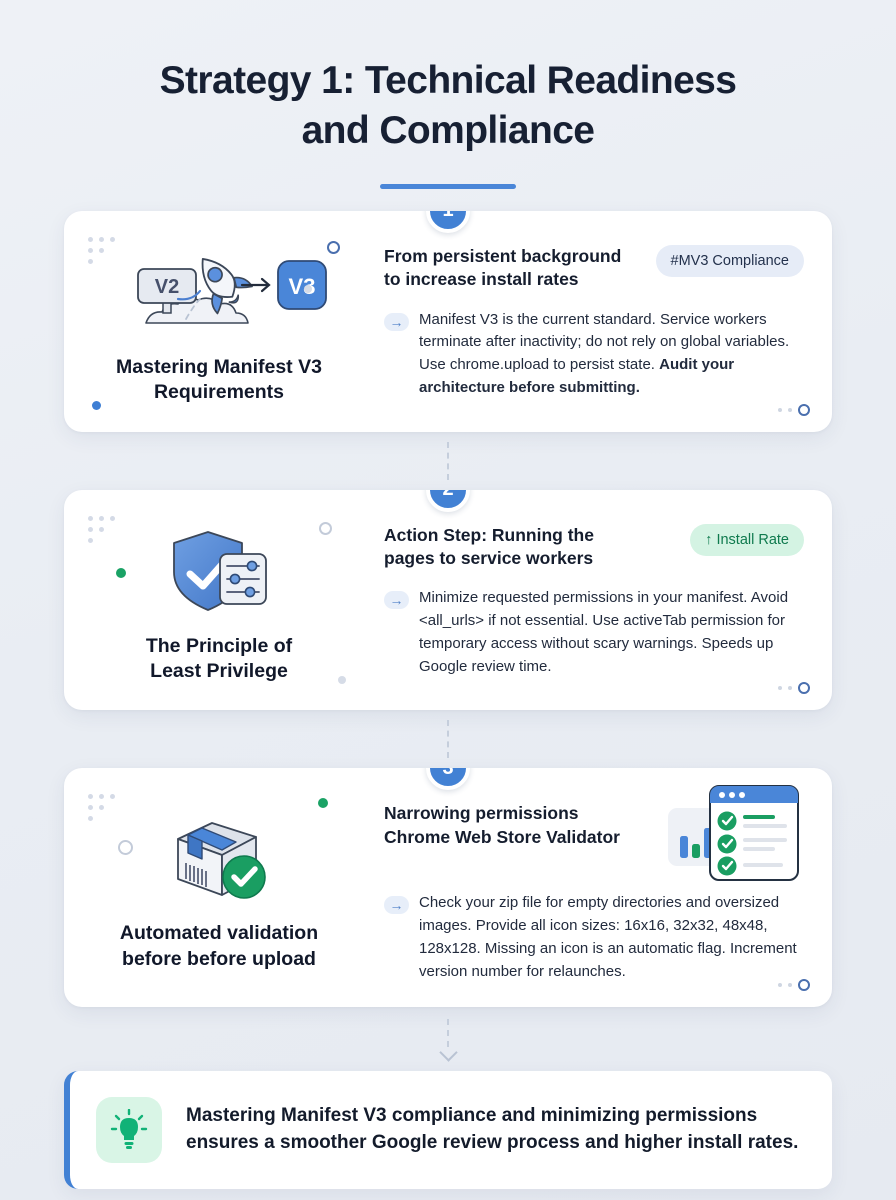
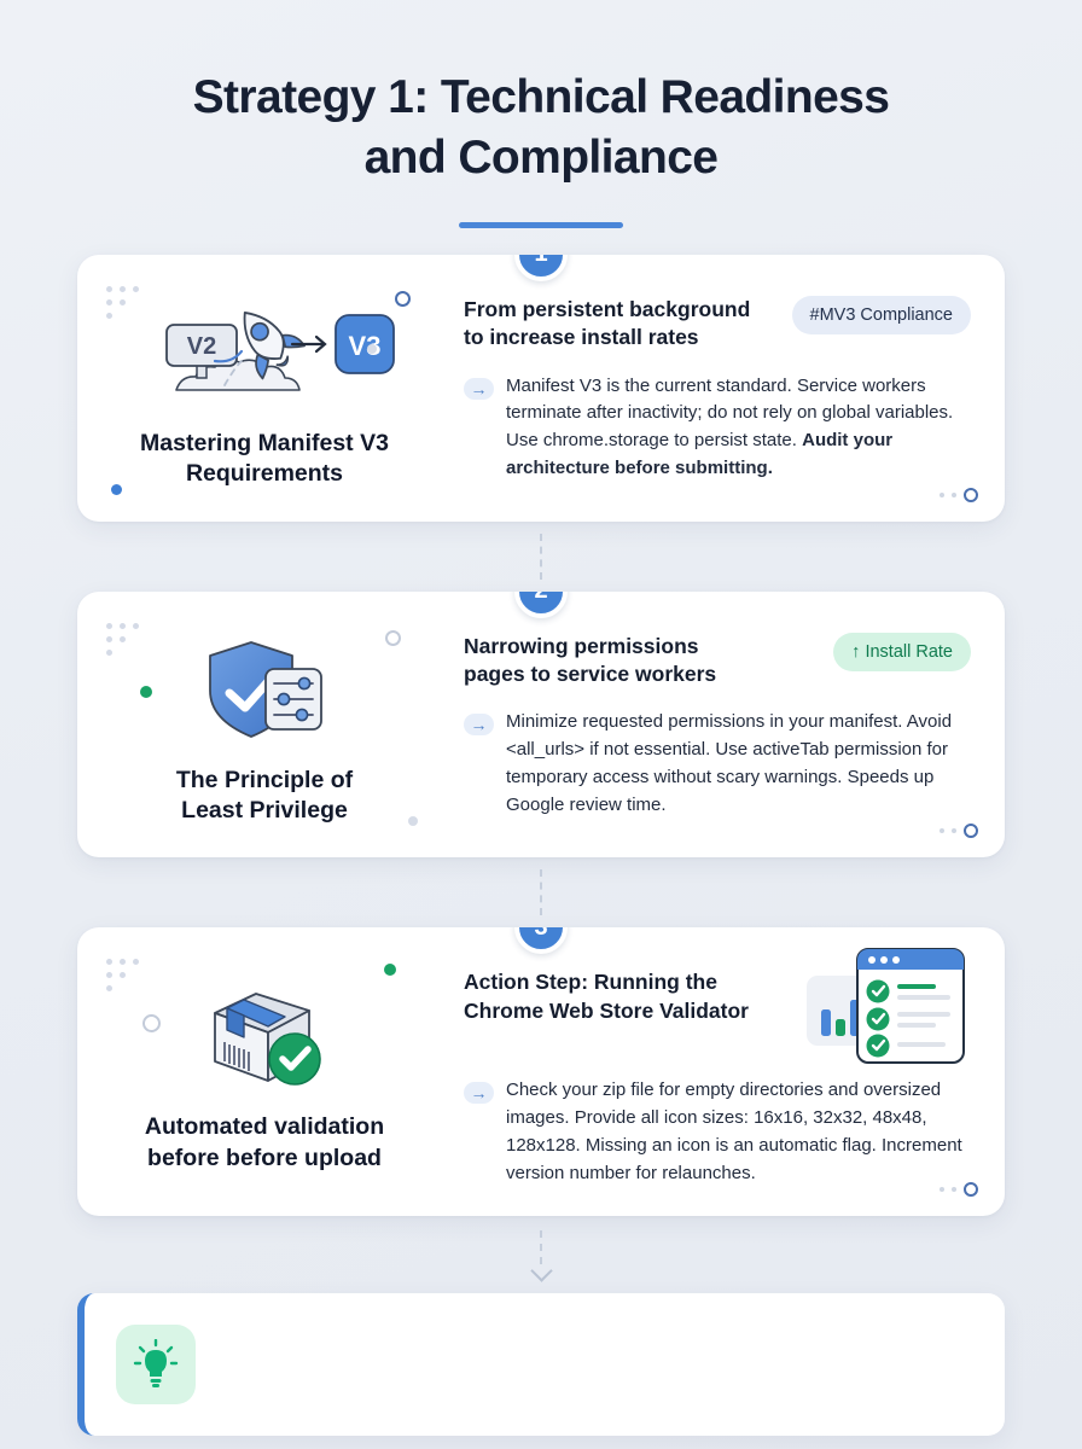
  Strategy 1: Technical Readiness
  and Compliance
  1
  V2
  Mastering Manifest V3
  Requirements
  From persistent background
  to increase install rates
  #MV3 Compliance
  →
- Manifest V3 is the current standard. Service workers terminate after inactivity; do not rely on global variables. Use chrome.upload to persist state. Audit your architecture before submitting.
+ Manifest V3 is the current standard. Service workers terminate after inactivity; do not rely on global variables. Use chrome.storage to persist state. Audit your architecture before submitting.
  2
  The Principle of
  Least Privilege
- Action Step: Running the
+ Narrowing permissions
  pages to service workers
  ↑ Install Rate
  →
  Minimize requested permissions in your manifest. Avoid <all_urls> if not essential. Use activeTab permission for temporary access without scary warnings. Speeds up Google review time.
  3
  Automated validation
  before before upload
- Narrowing permissions
+ Action Step: Running the
  Chrome Web Store Validator
  →
  Check your zip file for empty directories and oversized images. Provide all icon sizes: 16x16, 32x32, 48x48, 128x128. Missing an icon is an automatic flag. Increment version number for relaunches.
- Mastering Manifest V3 compliance and minimizing permissions ensures a smoother Google review process and higher install rates.
